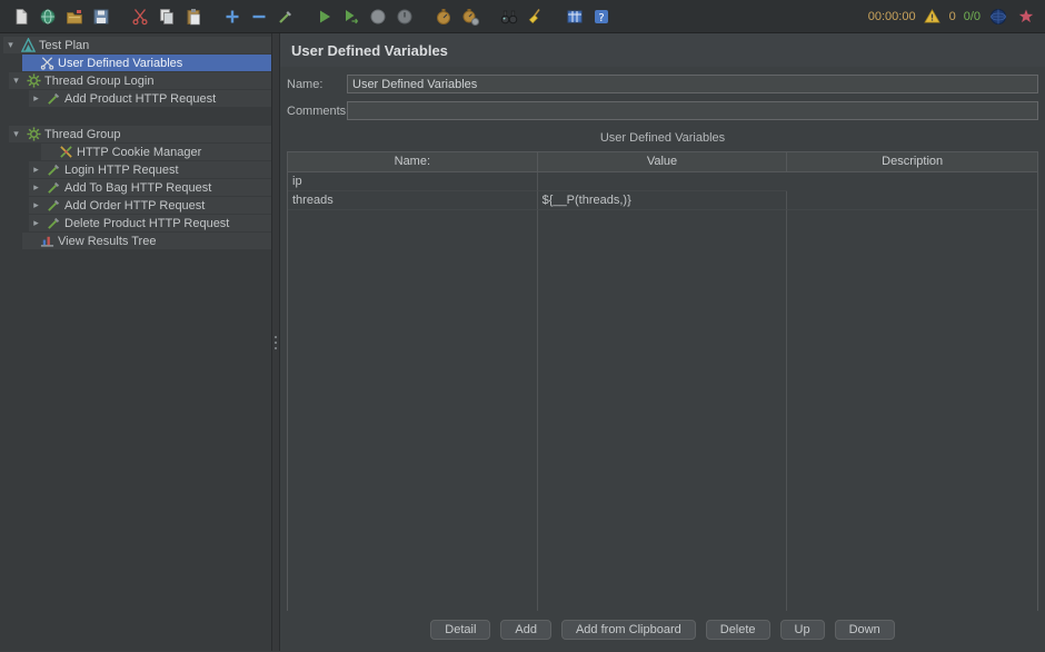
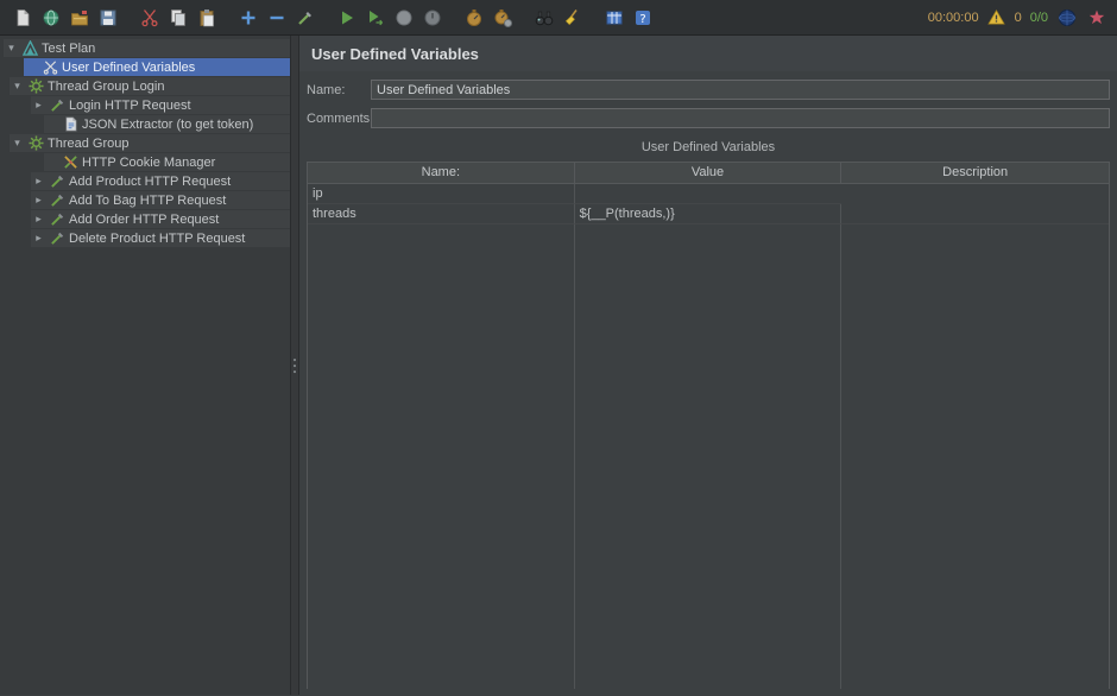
  ?
  00:00:00
  0
  0/0
  ▾
  Test Plan
  User Defined Variables
  ▾
  Thread Group Login
  ▸
- Add Product HTTP Request
+ Login HTTP Request
+ JSON Extractor (to get token)
  ▾
  Thread Group
  HTTP Cookie Manager
  ▸
- Login HTTP Request
+ Add Product HTTP Request
  ▸
  Add To Bag HTTP Request
  ▸
  Add Order HTTP Request
  ▸
  Delete Product HTTP Request
- View Results Tree
  User Defined Variables
  Name:
  User Defined Variables
  Comments
  User Defined Variables
  Name:
  Value
  Description
  ip
  threads
  ${__P(threads,)}
- Detail
- Add
- Add from Clipboard
- Delete
- Up
- Down
